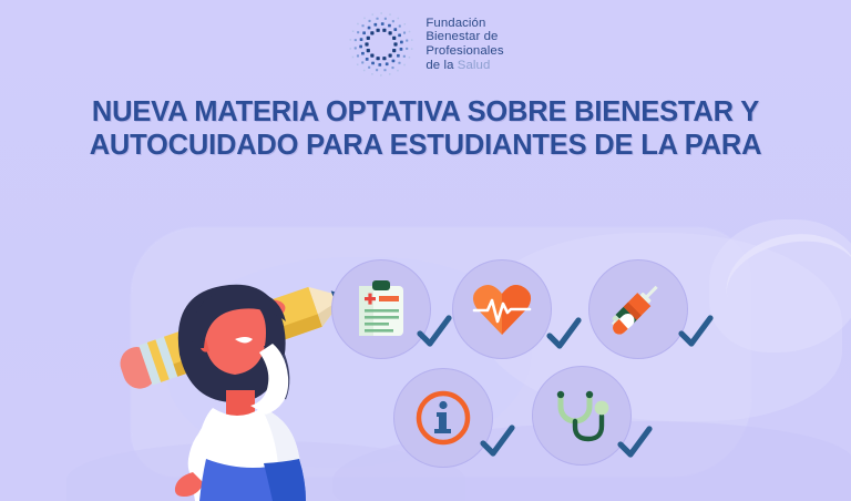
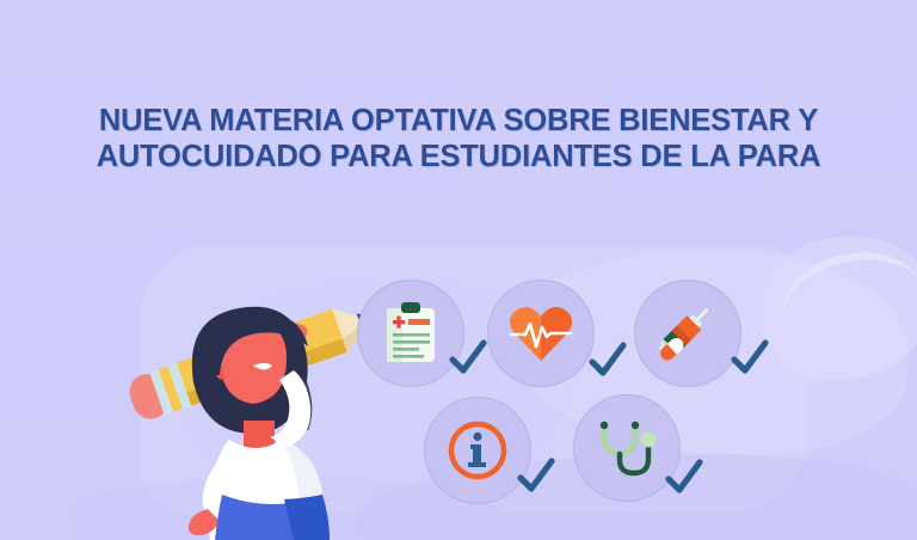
- Fundación
- Bienestar de
- Profesionales
- de la Salud
  NUEVA MATERIA OPTATIVA SOBRE BIENESTAR Y AUTOCUIDADO PARA ESTUDIANTES DE LA PARA
